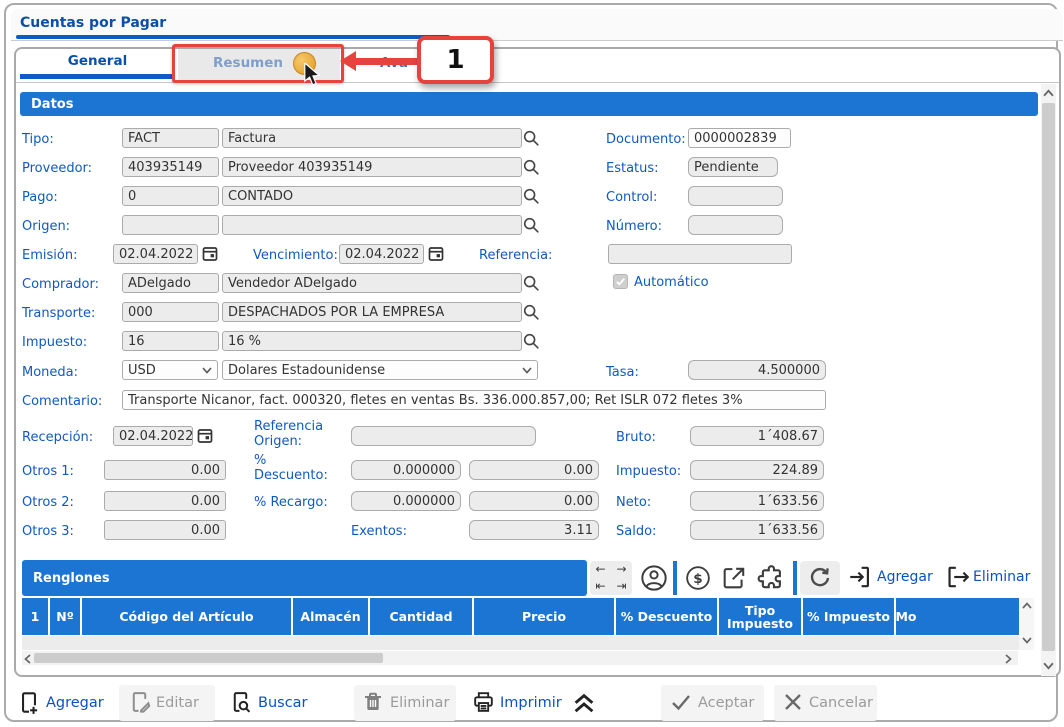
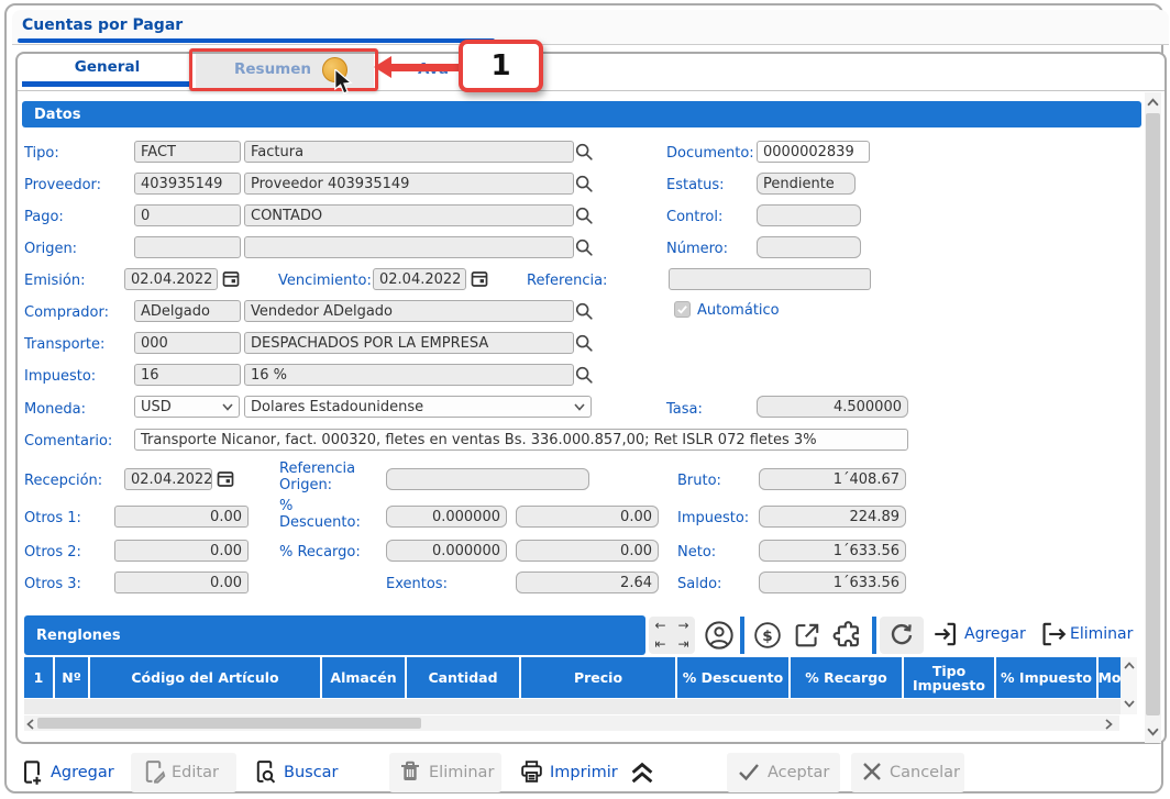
  Cuentas por Pagar
  General
  Resumen
  1
  Datos
  Tipo:
  FACT
  Factura
  Proveedor:
  403935149
  Proveedor 403935149
  Pago:
  0
  CONTADO
  Origen:
  Emisión:
  02.04.2022
  Vencimiento:
  02.04.2022
  Referencia:
  Comprador:
  ADelgado
  Vendedor ADelgado
  Transporte:
  000
  DESPACHADOS POR LA EMPRESA
  Impuesto:
  16
  16 %
  Documento:
  0000002839
  Estatus:
  Pendiente
  Control:
  Número:
  Automático
  Moneda:
  USD
  Dolares Estadounidense
  Tasa:
  4.500000
  Comentario:
  Transporte Nicanor, fact. 000320, fletes en ventas Bs. 336.000.857,00; Ret ISLR 072 fletes 3%
  Recepción:
  02.04.2022
  Referencia Origen:
  Bruto:
  1´408.67
  Otros 1:
  0.00
  % Descuento:
  0.000000
  0.00
  Impuesto:
  224.89
  Otros 2:
  0.00
  % Recargo:
  0.000000
  0.00
  Neto:
  1´633.56
  Otros 3:
  0.00
  Exentos:
- 3.11
+ 2.64
  Saldo:
  1´633.56
  Renglones
  ←
  →
  ⇤
  ⇥
  $
  Agregar
  Eliminar
  1
  Nº
  Código del Artículo
  Almacén
  Cantidad
  Precio
  % Descuento
+ % Recargo
  Tipo Impuesto
  % Impuesto
  Mo
  Agregar
  Editar
  Buscar
  Eliminar
  Imprimir
  Aceptar
  Cancelar
